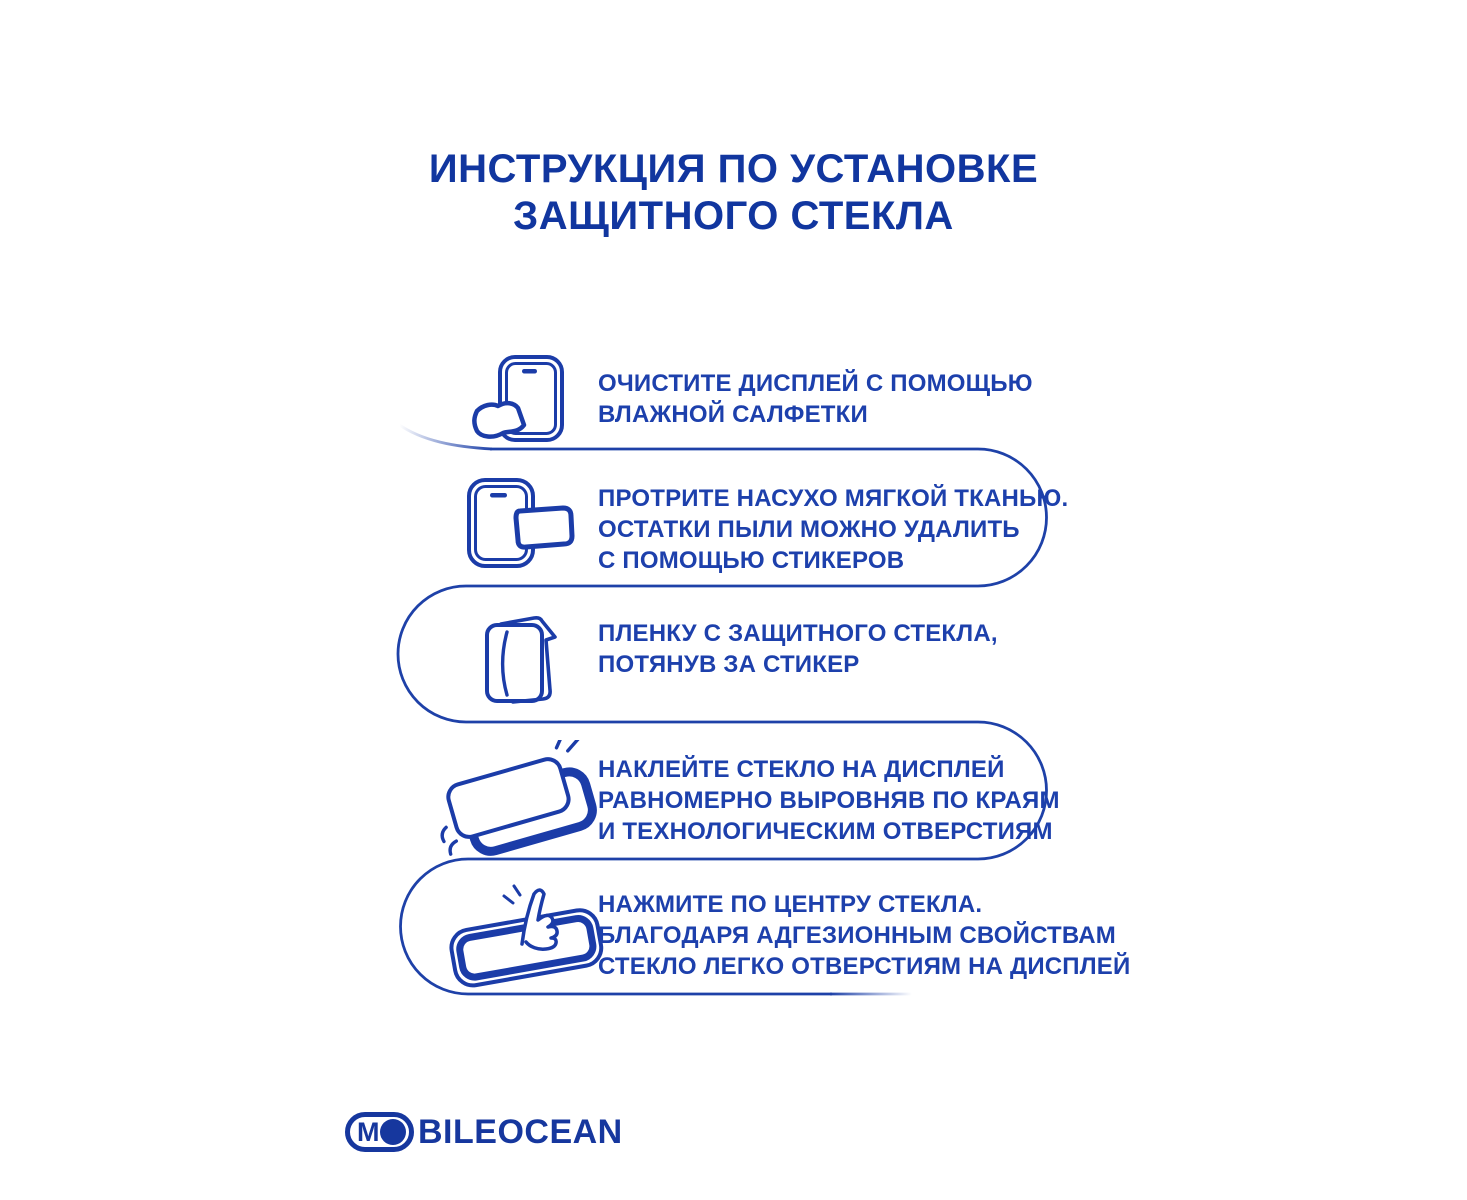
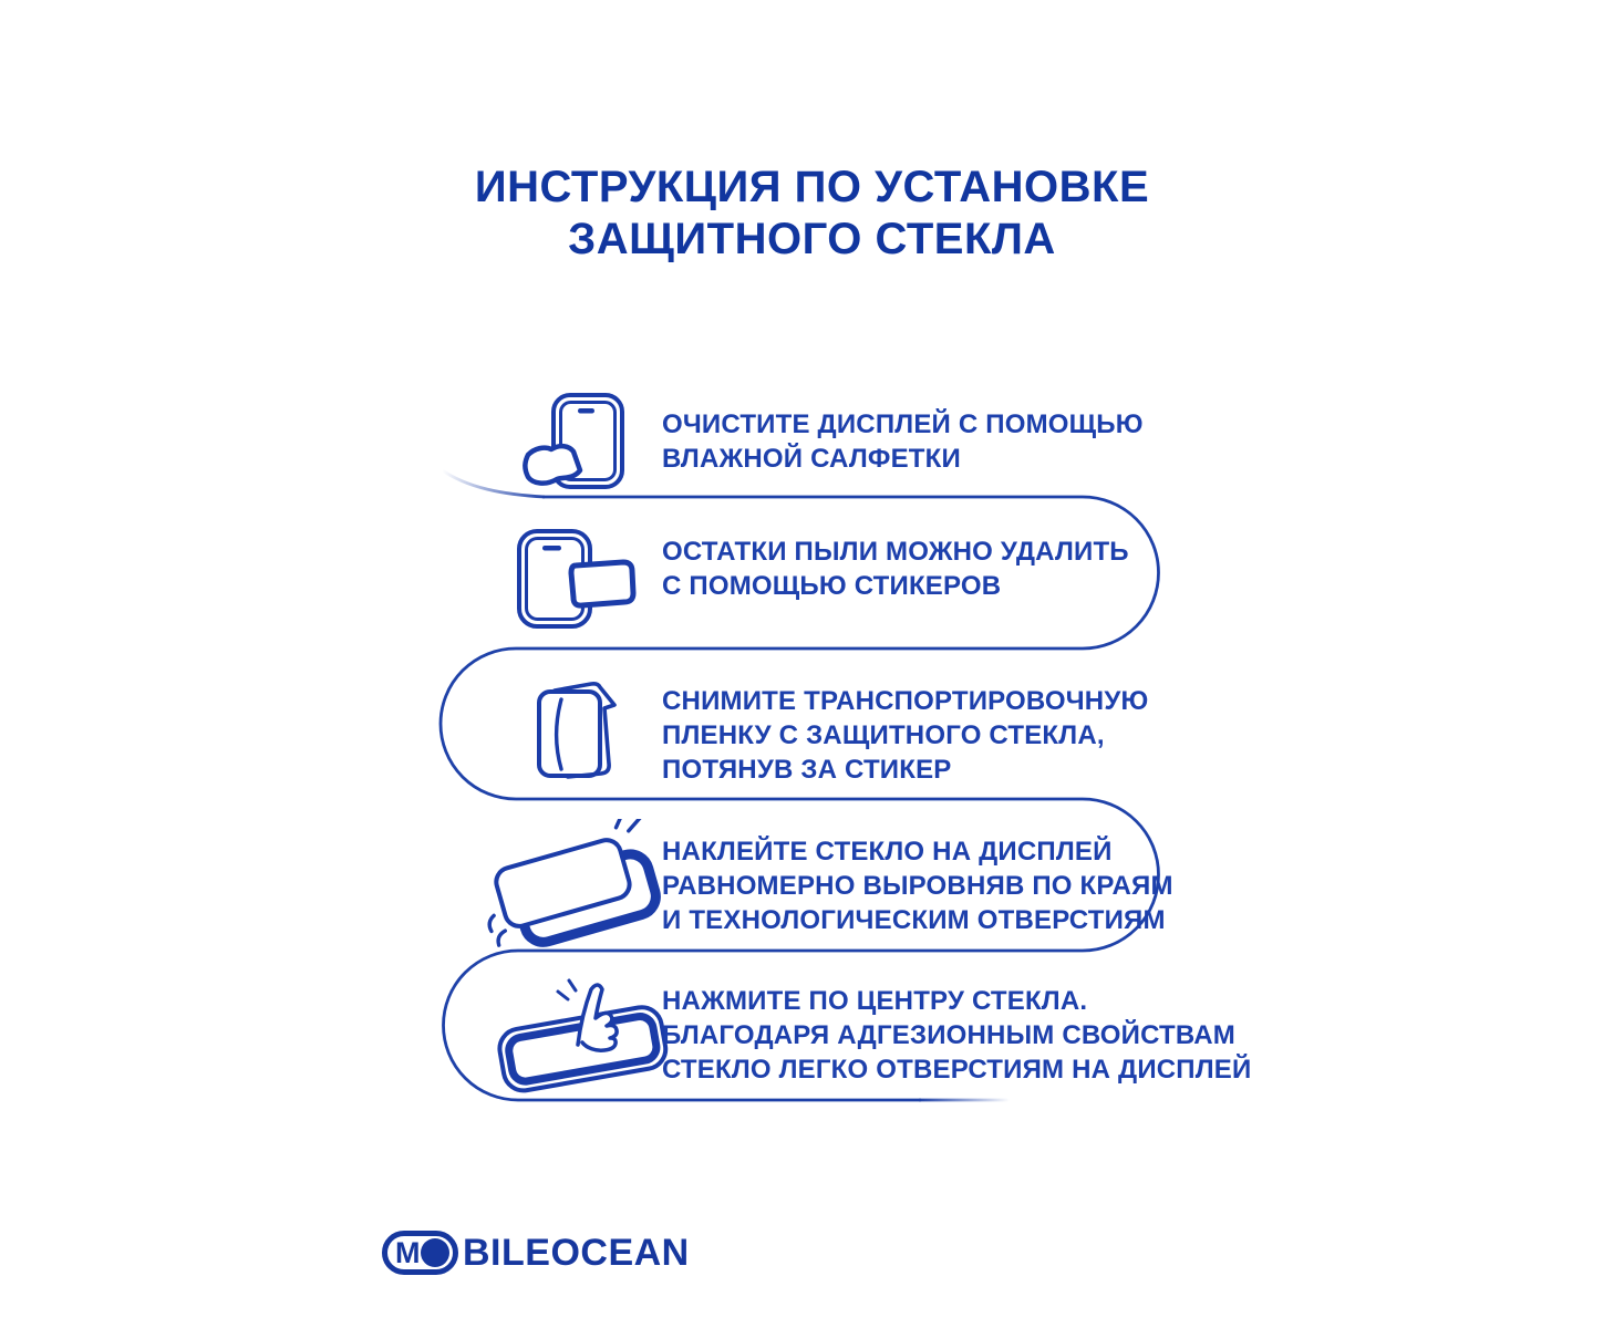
  ИНСТРУКЦИЯ ПО УСТАНОВКЕ
  ЗАЩИТНОГО СТЕКЛА
  ОЧИСТИТЕ ДИСПЛЕЙ С ПОМОЩЬЮ
  ВЛАЖНОЙ САЛФЕТКИ
- ПРОТРИТЕ НАСУХО МЯГКОЙ ТКАНЬЮ.
  ОСТАТКИ ПЫЛИ МОЖНО УДАЛИТЬ
  С ПОМОЩЬЮ СТИКЕРОВ
+ СНИМИТЕ ТРАНСПОРТИРОВОЧНУЮ
  ПЛЕНКУ С ЗАЩИТНОГО СТЕКЛА,
  ПОТЯНУВ ЗА СТИКЕР
  НАКЛЕЙТЕ СТЕКЛО НА ДИСПЛЕЙ
  РАВНОМЕРНО ВЫРОВНЯВ ПО КРАЯМ
  И ТЕХНОЛОГИЧЕСКИМ ОТВЕРСТИЯМ
  НАЖМИТЕ ПО ЦЕНТРУ СТЕКЛА.
  БЛАГОДАРЯ АДГЕЗИОННЫМ СВОЙСТВАМ
  СТЕКЛО ЛЕГКО ОТВЕРСТИЯМ НА ДИСПЛЕЙ
  M
  BILEOCEAN
